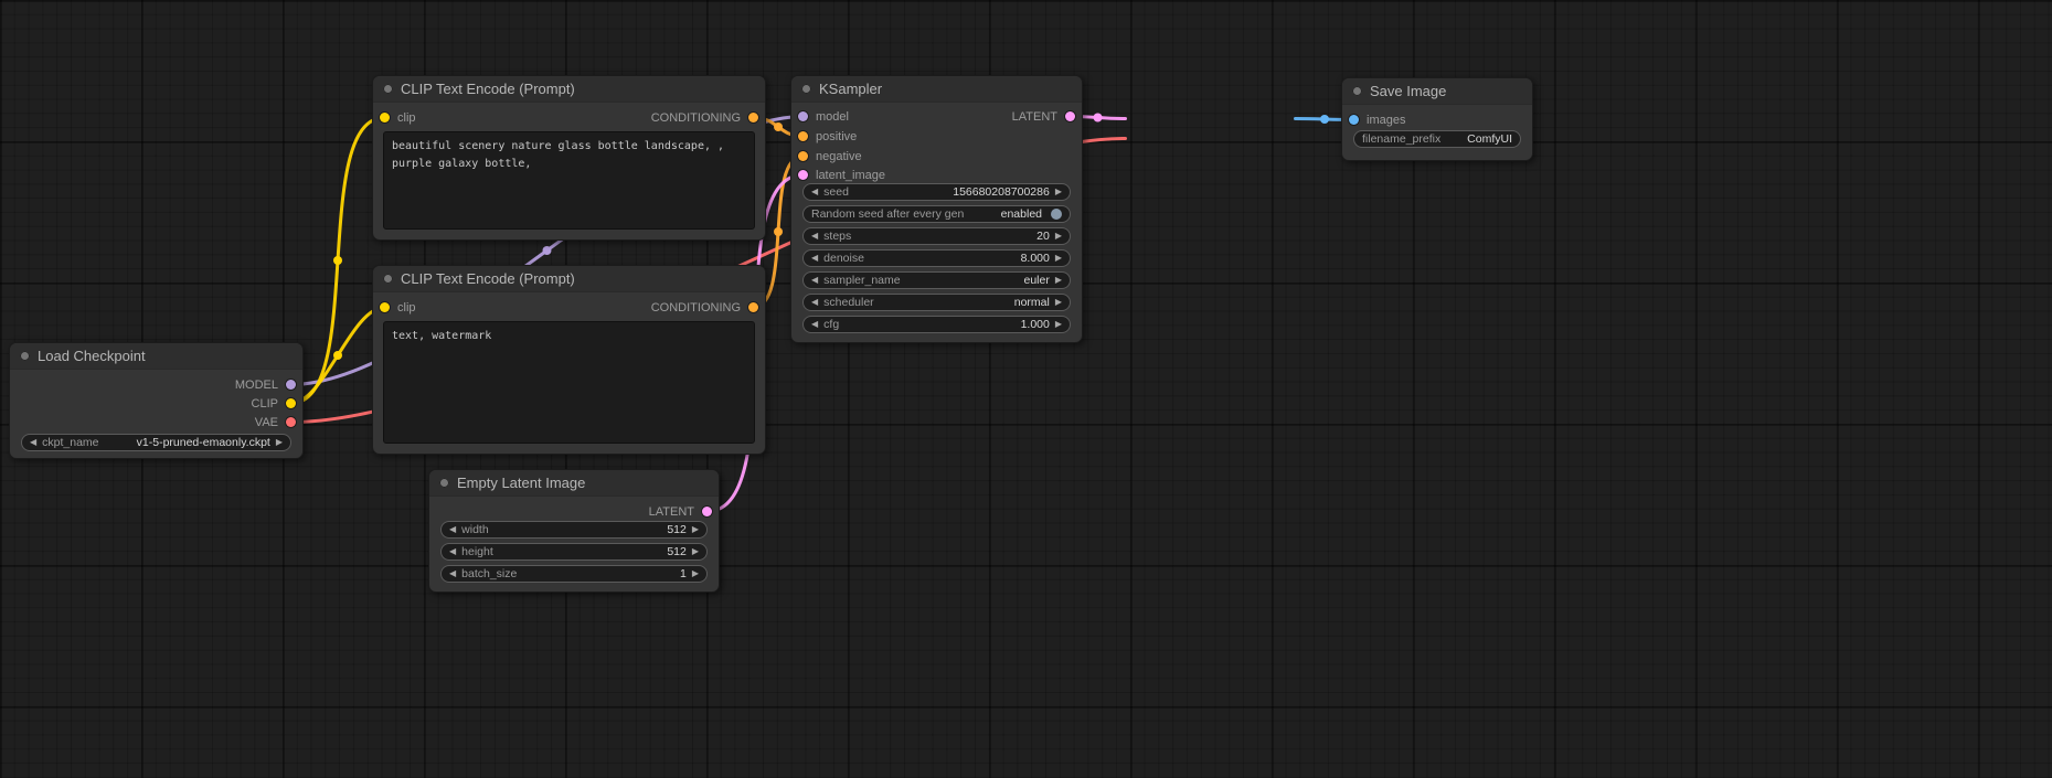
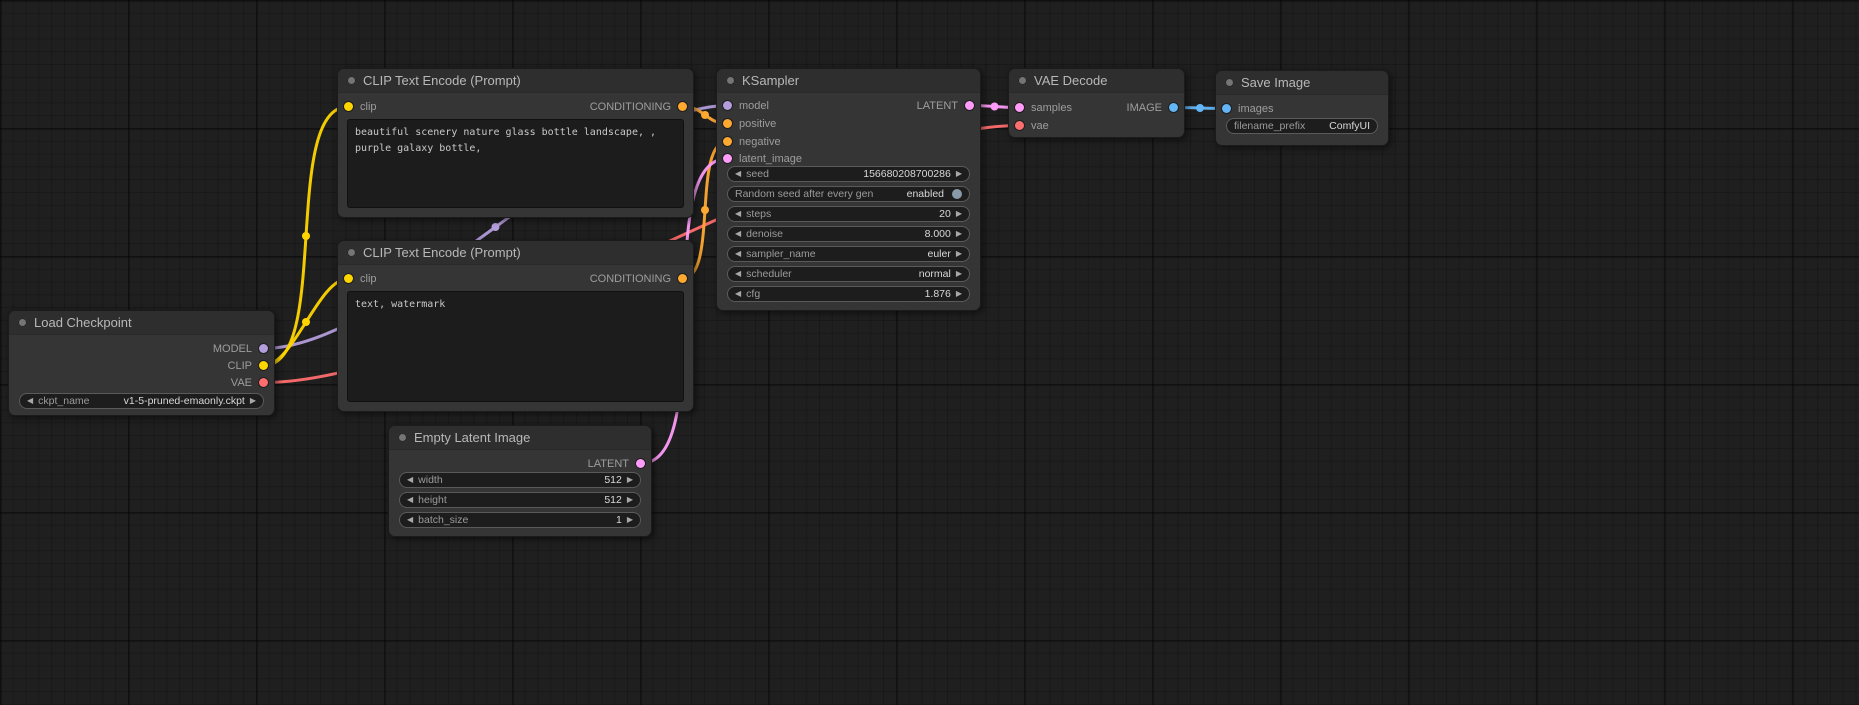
  Load Checkpoint
  MODEL
  CLIP
  VAE
  ◀
  ckpt_name
  v1-5-pruned-emaonly.ckpt
  ▶
  CLIP Text Encode (Prompt)
  clip
  CONDITIONING
  CLIP Text Encode (Prompt)
  clip
  CONDITIONING
  text, watermark
  KSampler
  model
  positive
  negative
  latent_image
  LATENT
  ◀
  seed
  156680208700286
  ▶
  Random seed after every gen
  enabled
  ◀
  steps
  20
  ▶
  ◀
  denoise
  8.000
  ▶
  ◀
  sampler_name
  euler
  ▶
  ◀
  scheduler
  normal
  ▶
  ◀
  cfg
- 1.000
+ 1.876
  ▶
+ VAE Decode
+ samples
+ vae
+ IMAGE
  Save Image
  images
  filename_prefix
  ComfyUI
  Empty Latent Image
  LATENT
  ◀
  width
  512
  ▶
  ◀
  height
  512
  ▶
  ◀
  batch_size
  1
  ▶
